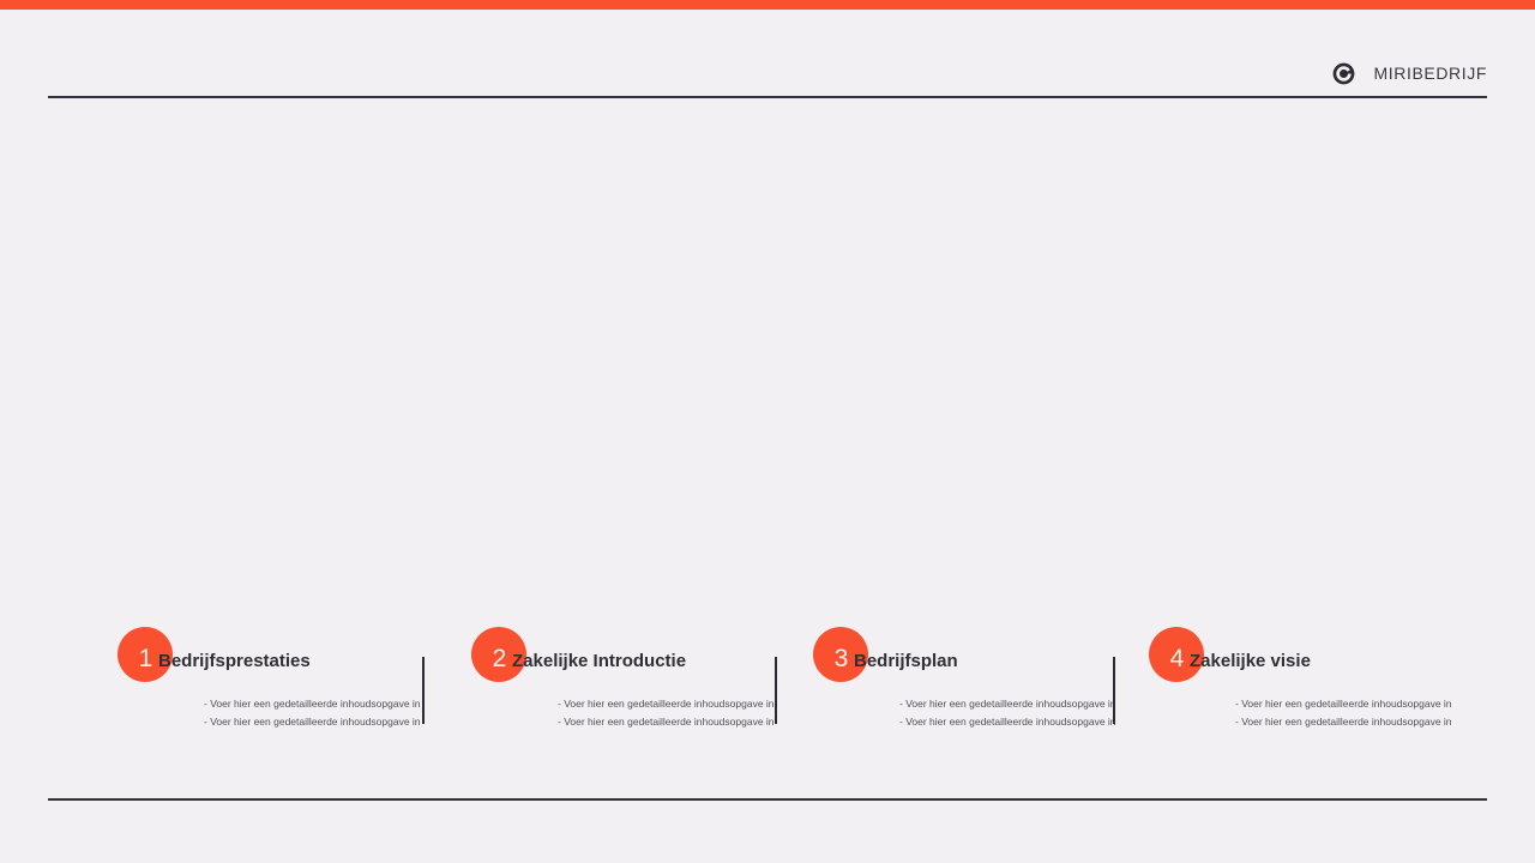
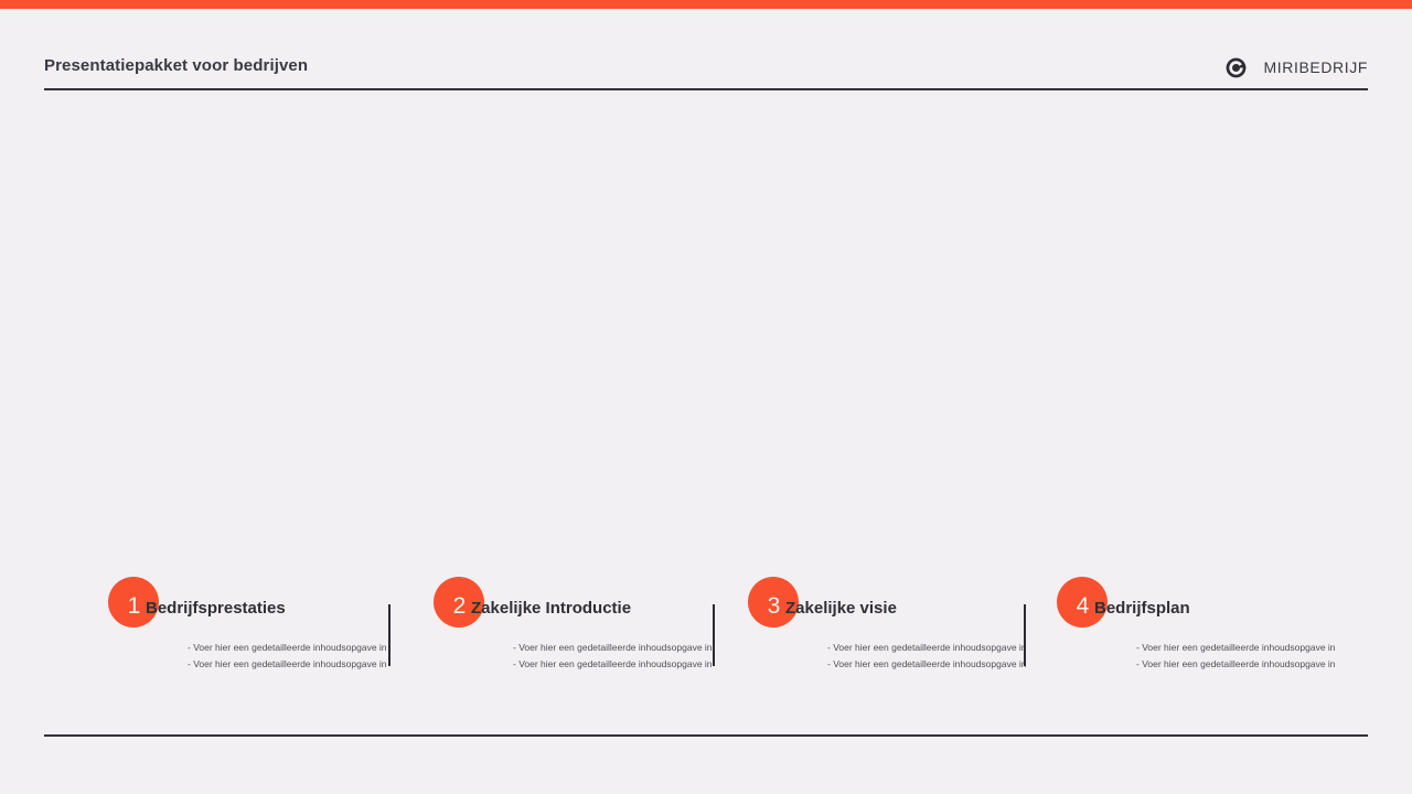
+ Presentatiepakket voor bedrijven
  MIRIBEDRIJF
  1
  Bedrijfsprestaties
  - Voer hier een gedetailleerde inhoudsopgave in
  - Voer hier een gedetailleerde inhoudsopgave in
  2
  Zakelijke Introductie
  - Voer hier een gedetailleerde inhoudsopgave in
  - Voer hier een gedetailleerde inhoudsopgave in
  3
- Bedrijfsplan
+ Zakelijke visie
  - Voer hier een gedetailleerde inhoudsopgave i
  - Voer hier een gedetailleerde inhoudsopgave i
  4
- Zakelijke visie
+ Bedrijfsplan
  - Voer hier een gedetailleerde inhoudsopgave in
  - Voer hier een gedetailleerde inhoudsopgave in
